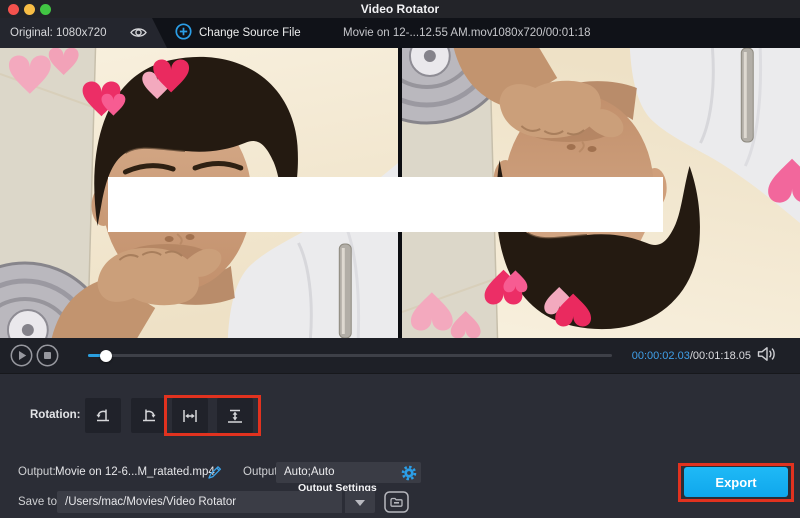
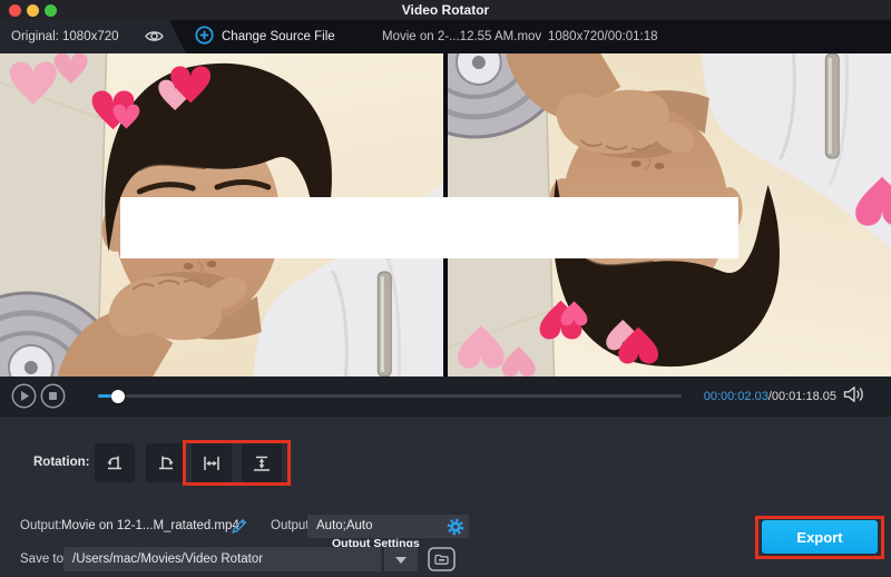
  Video Rotator
  Original: 1080x720
  Change Source File
- Movie on 12-...12.55 AM.mov
+ Movie on 2-...12.55 AM.mov
  1080x720/00:01:18
  00:00:02.03/00:01:18.05
  Rotation:
  Output:
- Movie on 12-6...M_ratated.mp4
+ Movie on 12-1...M_ratated.mp4
  Outpu
  Auto;Auto
  Output Settings
  Save to
  /Users/mac/Movies/Video Rotator
  Export
